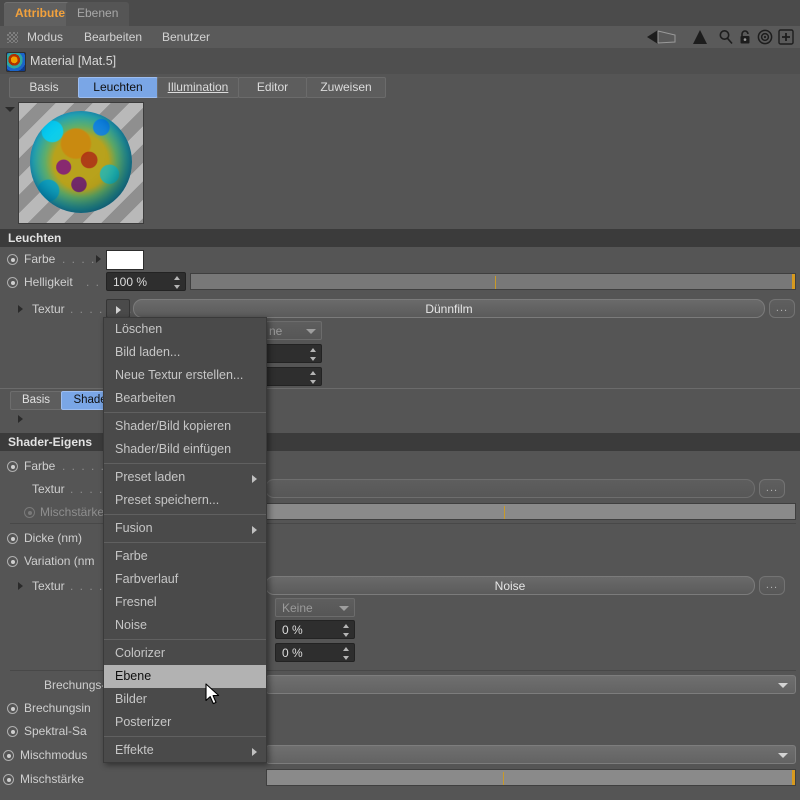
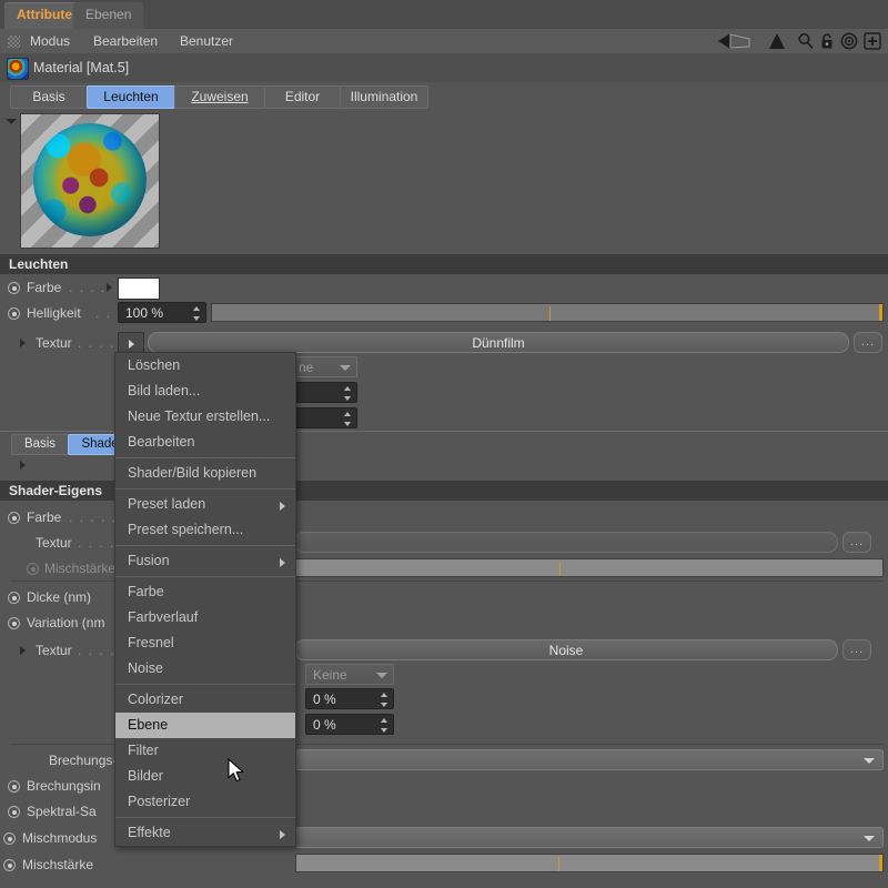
  Attribute
  Ebenen
  Modus
  Bearbeiten
  Benutzer
  Material [Mat.5]
  Basis
  Leuchten
- Illumination
+ Zuweisen
  Editor
- Zuweisen
+ Illumination
  Leuchten
  Farbe
  . . . .
  Helligkeit
  100 %
  Textur
  . . . . .
  Dünnfilm
  ...
  ne
  Basis
  Shader-Eigens
  Farbe
  Textur
  ...
  Mischstärke
  Dicke (nm)
  Variation (nm
  Textur
  Noise
  ...
  Keine
  0 %
  0 %
  Brechungs
  Brechungsin
  Spektral-Sa
  Mischmodus
  Mischstärke
  Löschen
  Bild laden...
  Neue Textur erstellen...
  Bearbeiten
  Shader/Bild kopieren
- Shader/Bild einfügen
  Preset laden
  Preset speichern...
  Fusion
  Farbe
  Farbverlauf
  Fresnel
  Noise
  Colorizer
  Ebene
+ Filter
  Bilder
  Posterizer
  Effekte
